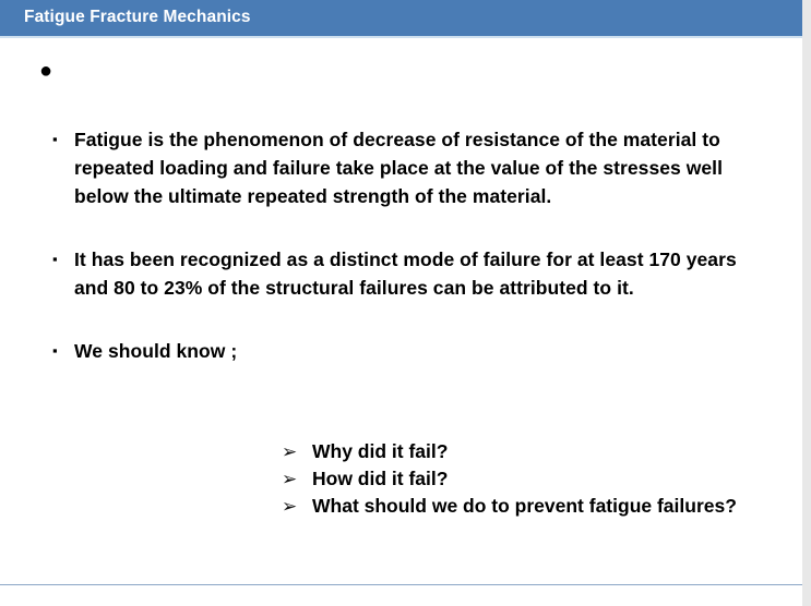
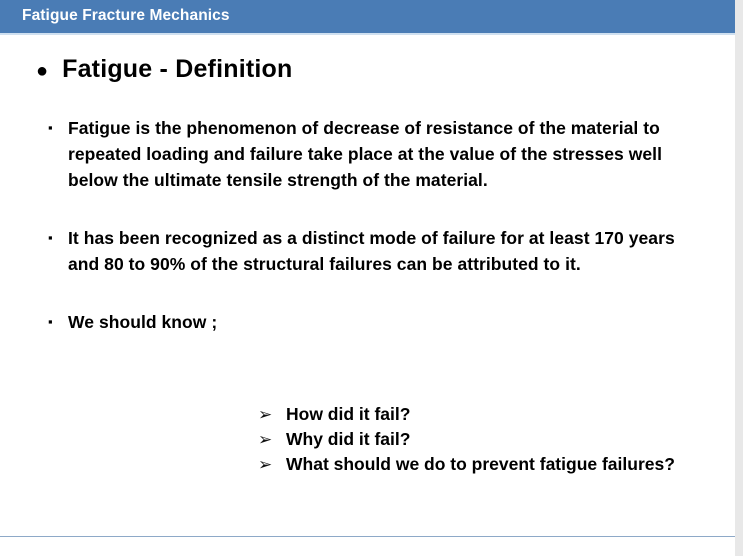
  Fatigue Fracture Mechanics
  ●
+ Fatigue - Definition
  ▪
- Fatigue is the phenomenon of decrease of resistance of the material to repeated loading and failure take place at the value of the stresses well below the ultimate repeated strength of the material.
+ Fatigue is the phenomenon of decrease of resistance of the material to repeated loading and failure take place at the value of the stresses well below the ultimate tensile strength of the material.
  ▪
- It has been recognized as a distinct mode of failure for at least 170 years and 80 to 23% of the structural failures can be attributed to it.
+ It has been recognized as a distinct mode of failure for at least 170 years and 80 to 90% of the structural failures can be attributed to it.
  ▪
  We should know ;
  ➢
- Why did it fail?
+ How did it fail?
  ➢
- How did it fail?
+ Why did it fail?
  ➢
  What should we do to prevent fatigue failures?
